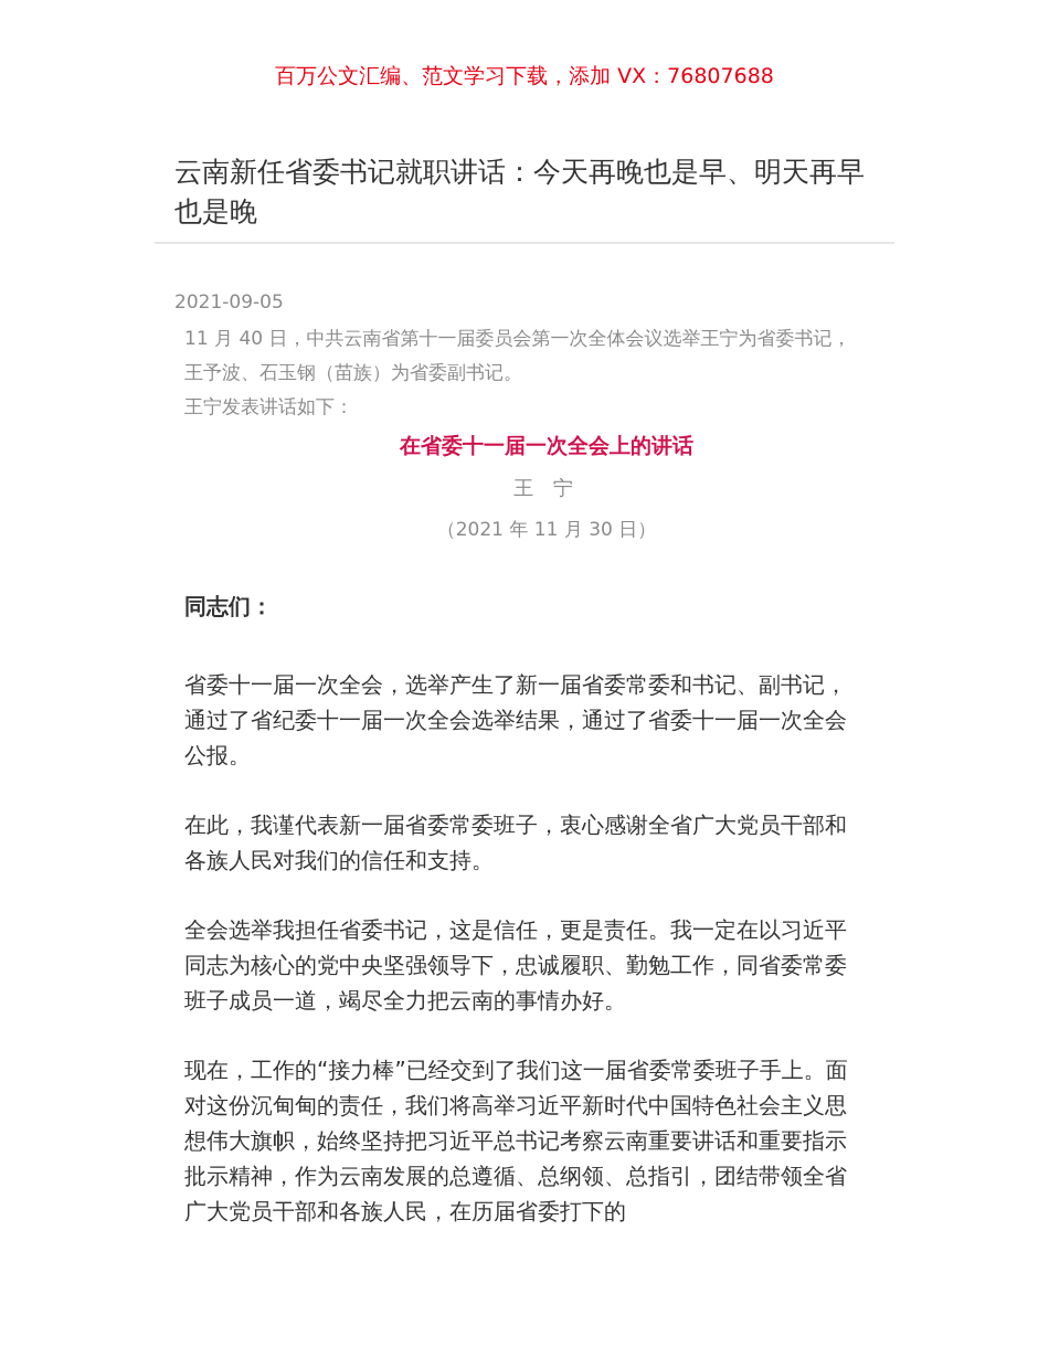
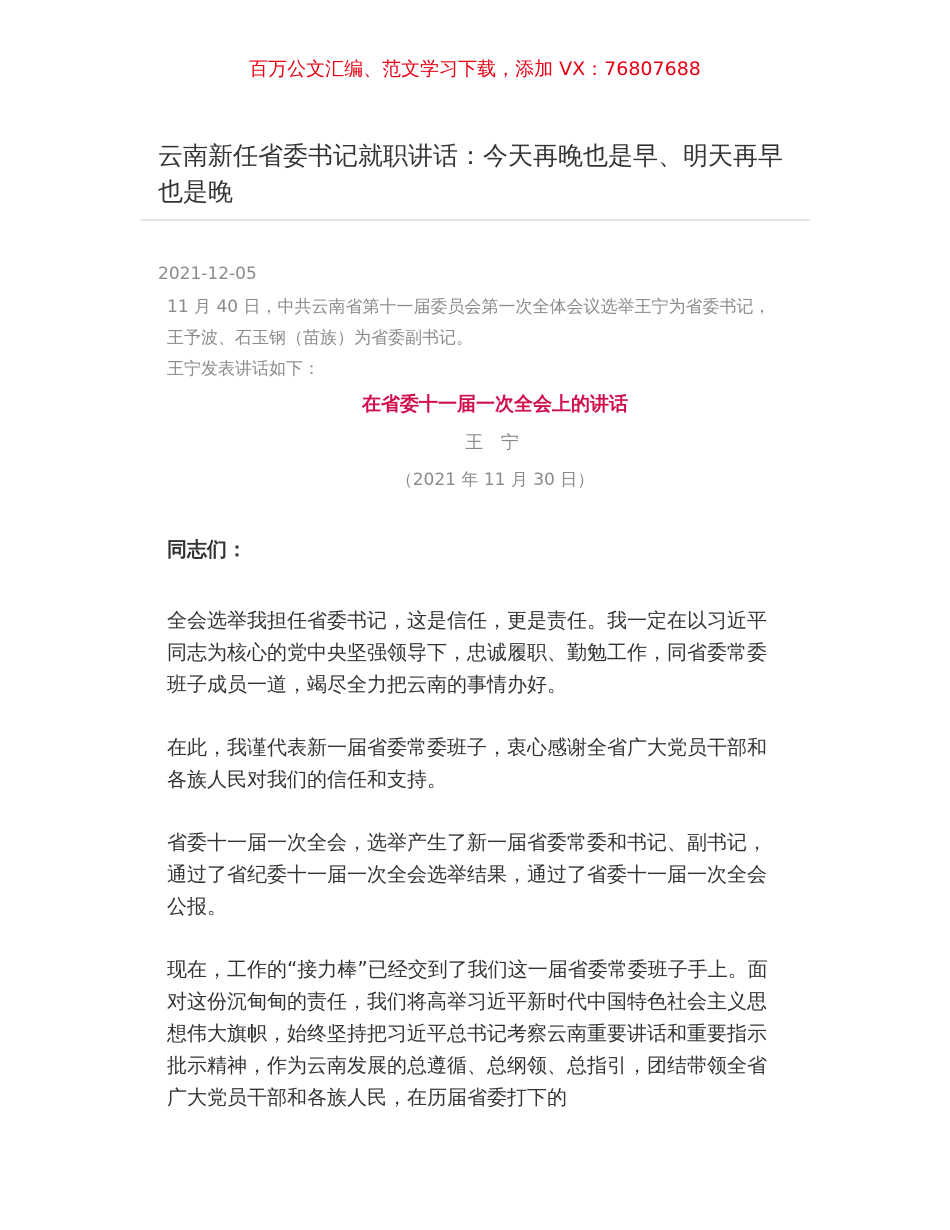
  百万公文汇编、范文学习下载，添加 VX：76807688
  云南新任省委书记就职讲话：今天再晚也是早、明天再早也是晚
- 2021-09-05
+ 2021-12-05
  11 月 40 日，中共云南省第十一届委员会第一次全体会议选举王宁为省委书记，王予波、石玉钢（苗族）为省委副书记。
  王宁发表讲话如下：
  在省委十一届一次全会上的讲话
  王 宁
  （2021 年 11 月 30 日）
  同志们：
- 省委十一届一次全会，选举产生了新一届省委常委和书记、副书记，通过了省纪委十一届一次全会选举结果，通过了省委十一届一次全会公报。
+ 全会选举我担任省委书记，这是信任，更是责任。我一定在以习近平同志为核心的党中央坚强领导下，忠诚履职、勤勉工作，同省委常委班子成员一道，竭尽全力把云南的事情办好。
  在此，我谨代表新一届省委常委班子，衷心感谢全省广大党员干部和各族人民对我们的信任和支持。
- 全会选举我担任省委书记，这是信任，更是责任。我一定在以习近平同志为核心的党中央坚强领导下，忠诚履职、勤勉工作，同省委常委班子成员一道，竭尽全力把云南的事情办好。
+ 省委十一届一次全会，选举产生了新一届省委常委和书记、副书记，通过了省纪委十一届一次全会选举结果，通过了省委十一届一次全会公报。
  现在，工作的“接力棒”已经交到了我们这一届省委常委班子手上。面对这份沉甸甸的责任，我们将高举习近平新时代中国特色社会主义思想伟大旗帜，始终坚持把习近平总书记考察云南重要讲话和重要指示批示精神，作为云南发展的总遵循、总纲领、总指引，团结带领全省广大党员干部和各族人民，在历届省委打下的
